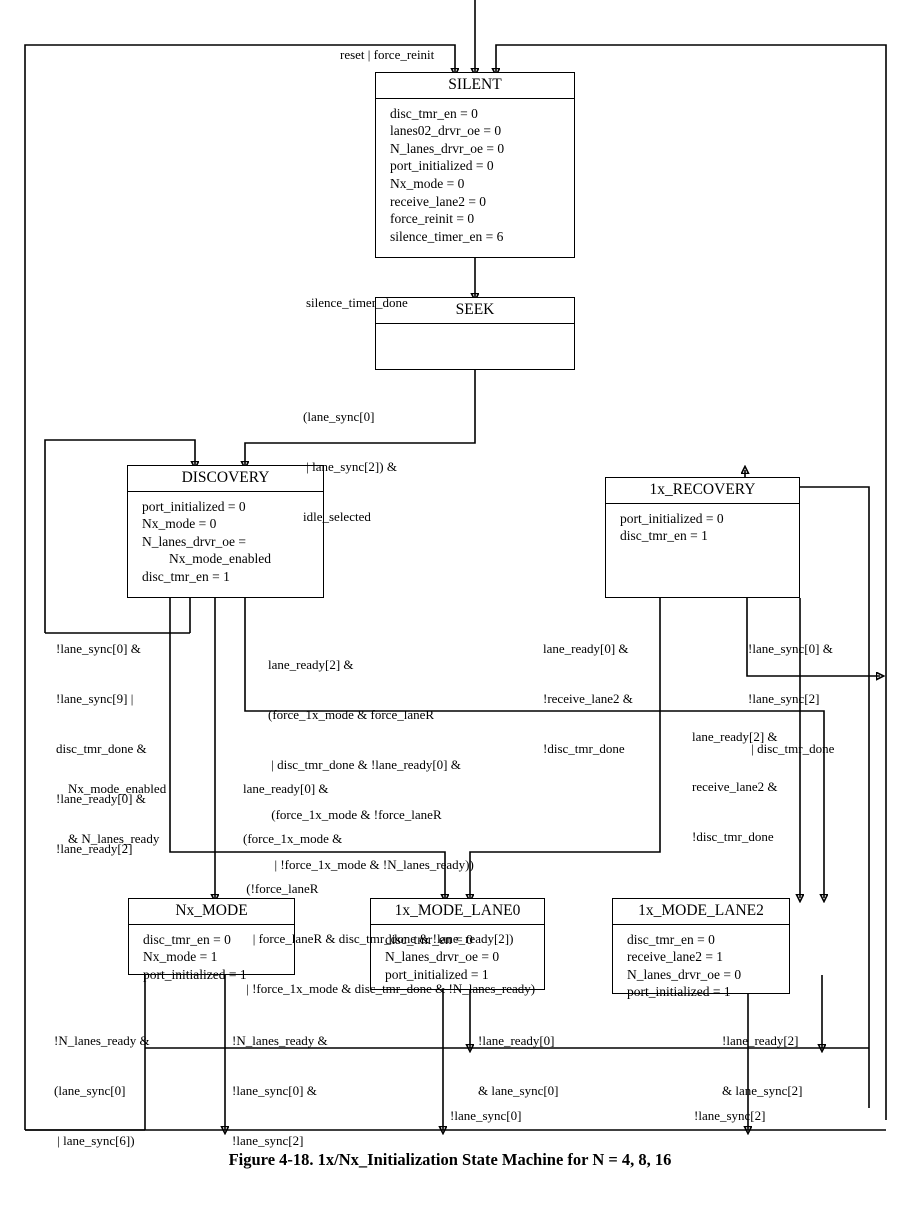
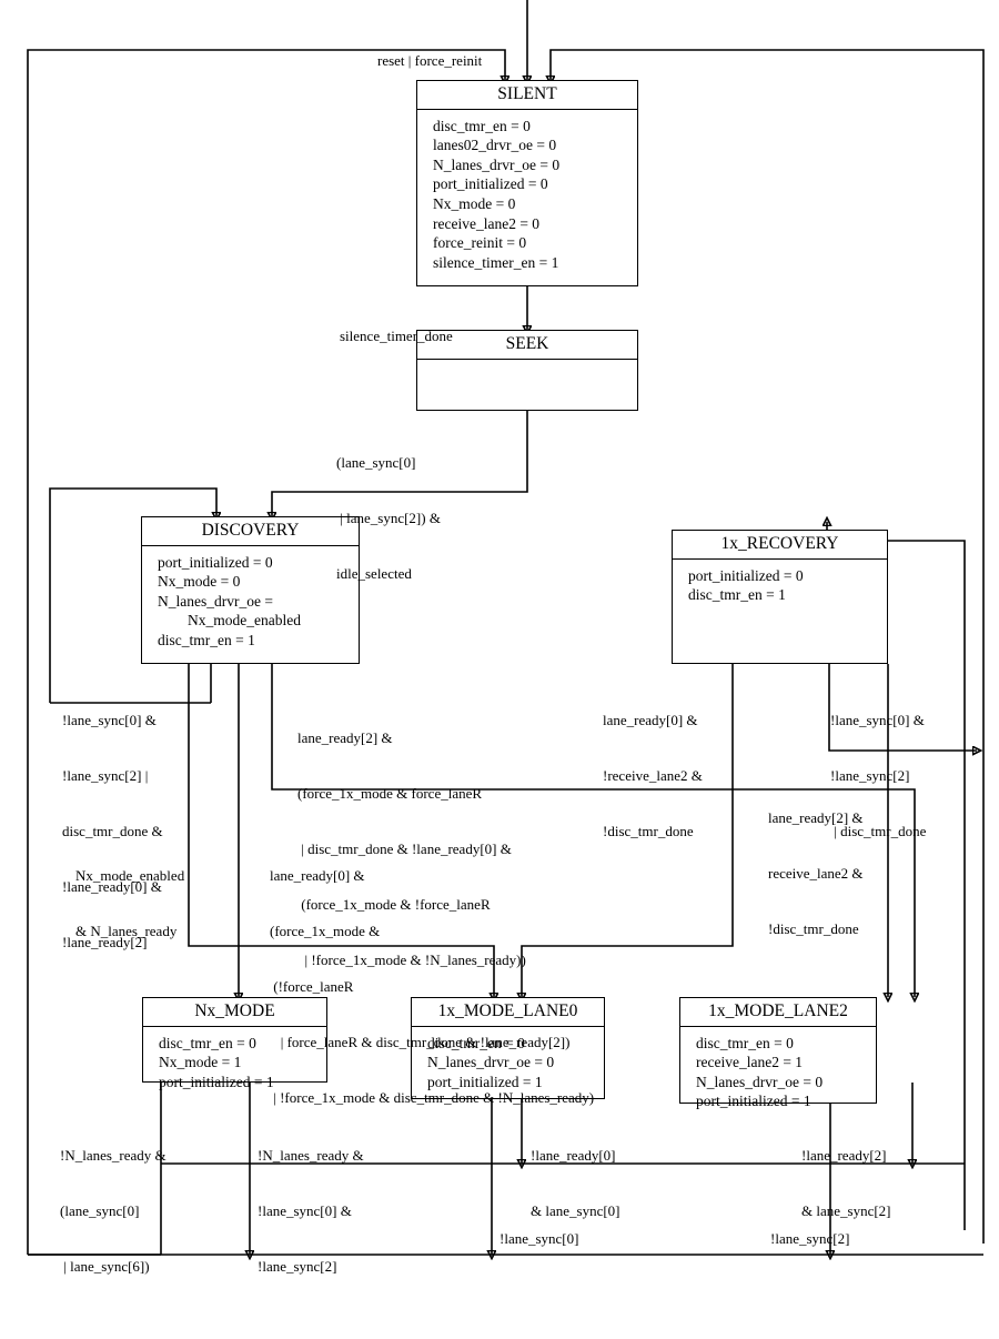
  SILENT
  disc_tmr_en = 0
  lanes02_drvr_oe = 0
  N_lanes_drvr_oe = 0
  port_initialized = 0
  Nx_mode = 0
  receive_lane2 = 0
  force_reinit = 0
- silence_timer_en = 6
+ silence_timer_en = 1
  SEEK
  DISCOVERY
  port_initialized = 0
  Nx_mode = 0
  N_lanes_drvr_oe =
  Nx_mode_enabled
  disc_tmr_en = 1
  1x_RECOVERY
  port_initialized = 0
  disc_tmr_en = 1
  Nx_MODE
  disc_tmr_en = 0
  Nx_mode = 1
  port_initialized = 1
  1x_MODE_LANE0
  disc_tmr_en = 0
  N_lanes_drvr_oe = 0
  port_initialized = 1
  1x_MODE_LANE2
  disc_tmr_en = 0
  receive_lane2 = 1
  N_lanes_drvr_oe = 0
  port_initialized = 1
  reset | force_reinit
  silence_timer_done
  (lane_sync[0]
  | lane_sync[2]) &
  idle_selected
  !lane_sync[0] &
- !lane_sync[9] |
+ !lane_sync[2] |
  disc_tmr_done &
  !lane_ready[0] &
  !lane_ready[2]
  Nx_mode_enabled
  & N_lanes_ready
  lane_ready[2] &
  (force_1x_mode & force_laneR
  | disc_tmr_done & !lane_ready[0] &
  (force_1x_mode & !force_laneR
  | !force_1x_mode & !N_lanes_ready))
  lane_ready[0] &
  (force_1x_mode &
  (!force_laneR
  | force_laneR & disc_tmr_done & !lane_ready[2])
  | !force_1x_mode & disc_tmr_done & !N_lanes_ready)
  lane_ready[0] &
  !receive_lane2 &
  !disc_tmr_done
  !lane_sync[0] &
  !lane_sync[2]
  | disc_tmr_done
  lane_ready[2] &
  receive_lane2 &
  !disc_tmr_done
  !N_lanes_ready &
  (lane_sync[0]
  | lane_sync[6])
  !N_lanes_ready &
  !lane_sync[0] &
  !lane_sync[2]
  !lane_ready[0]
  & lane_sync[0]
  !lane_sync[0]
  !lane_ready[2]
  & lane_sync[2]
  !lane_sync[2]
- Figure 4-18. 1x/Nx_Initialization State Machine for N = 4, 8, 16
